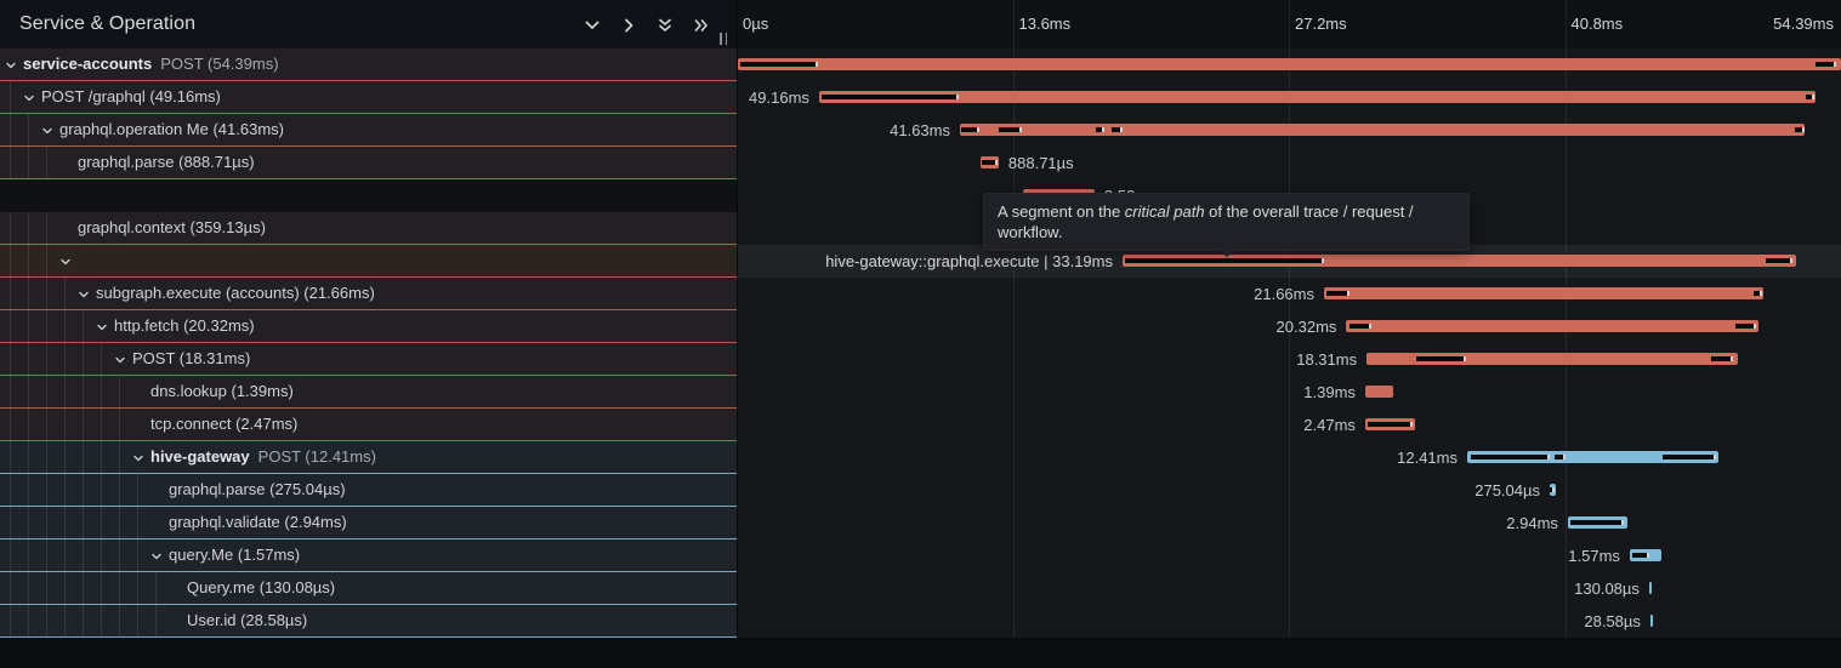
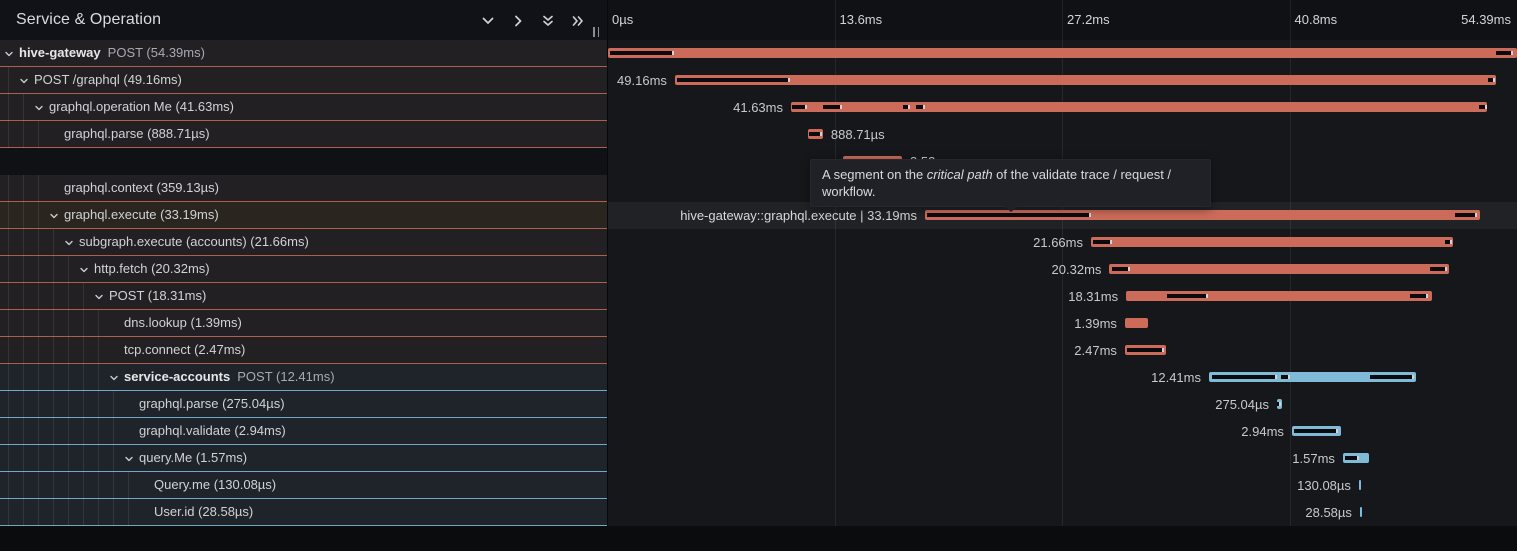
  Service & Operation
  0µs
  13.6ms
  27.2ms
  40.8ms
  54.39ms
- service-accounts POST (54.39ms)
+ hive-gateway POST (54.39ms)
  POST /graphql (49.16ms)
  49.16ms
  graphql.operation Me (41.63ms)
  41.63ms
  graphql.parse (888.71µs)
  888.71µs
  graphql.context (359.13µs)
+ graphql.execute (33.19ms)
  hive-gateway::graphql.execute | 33.19ms
  subgraph.execute (accounts) (21.66ms)
  21.66ms
  http.fetch (20.32ms)
  20.32ms
  POST (18.31ms)
  18.31ms
  dns.lookup (1.39ms)
  1.39ms
  tcp.connect (2.47ms)
  2.47ms
- hive-gateway POST (12.41ms)
+ service-accounts POST (12.41ms)
  12.41ms
  graphql.parse (275.04µs)
  275.04µs
  graphql.validate (2.94ms)
  2.94ms
  query.Me (1.57ms)
  1.57ms
  Query.me (130.08µs)
  130.08µs
  User.id (28.58µs)
  28.58µs
- A segment on the critical path of the overall trace / request / workflow.
+ A segment on the critical path of the validate trace / request / workflow.
